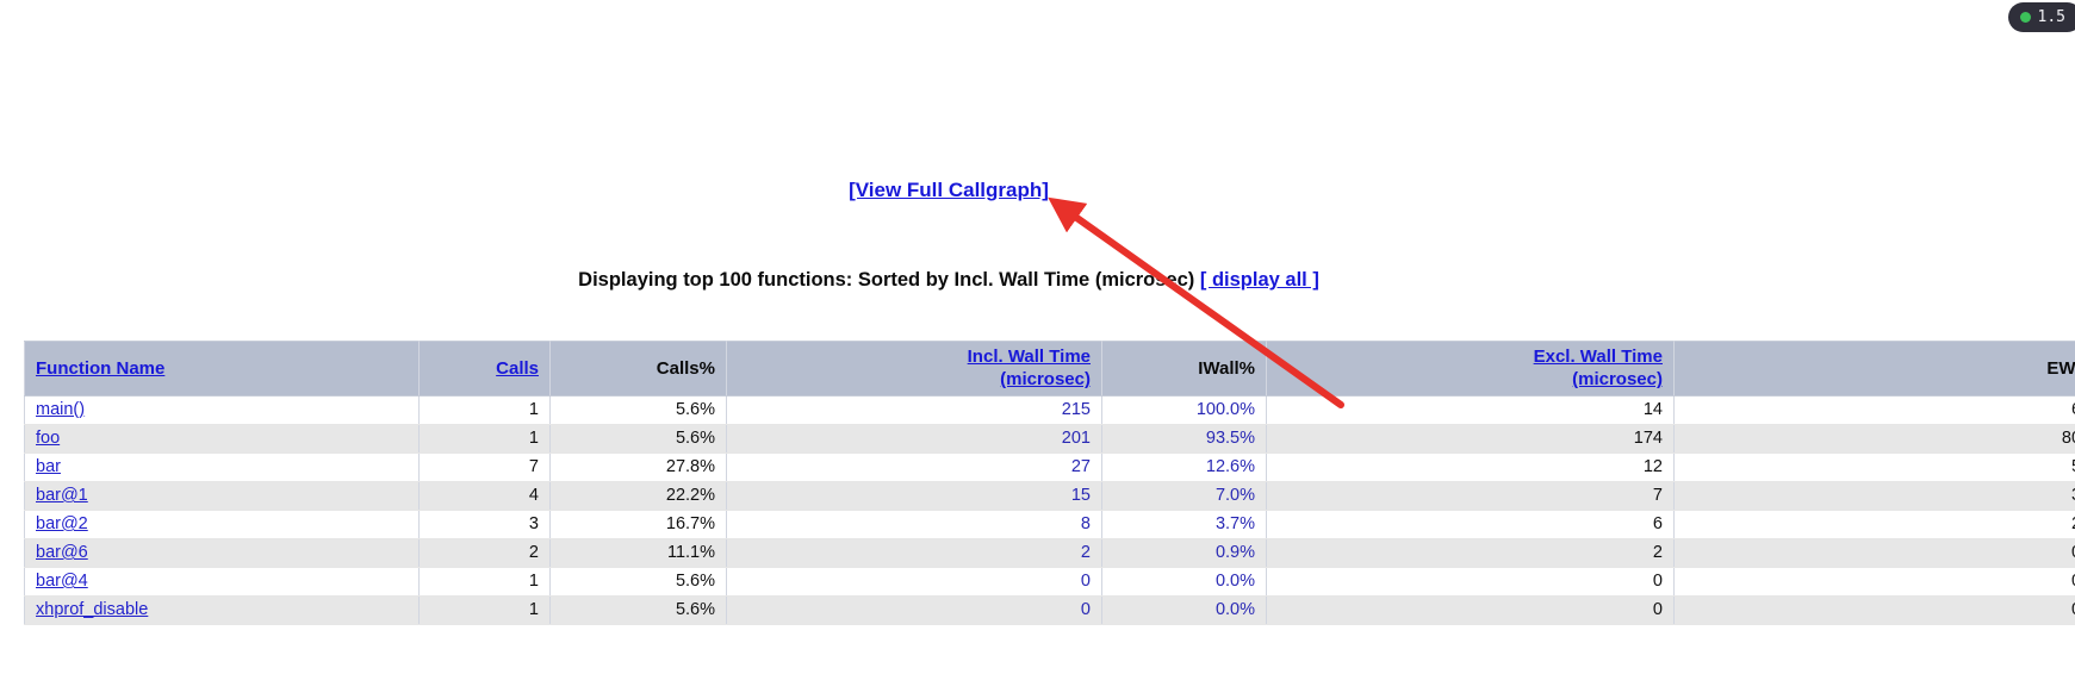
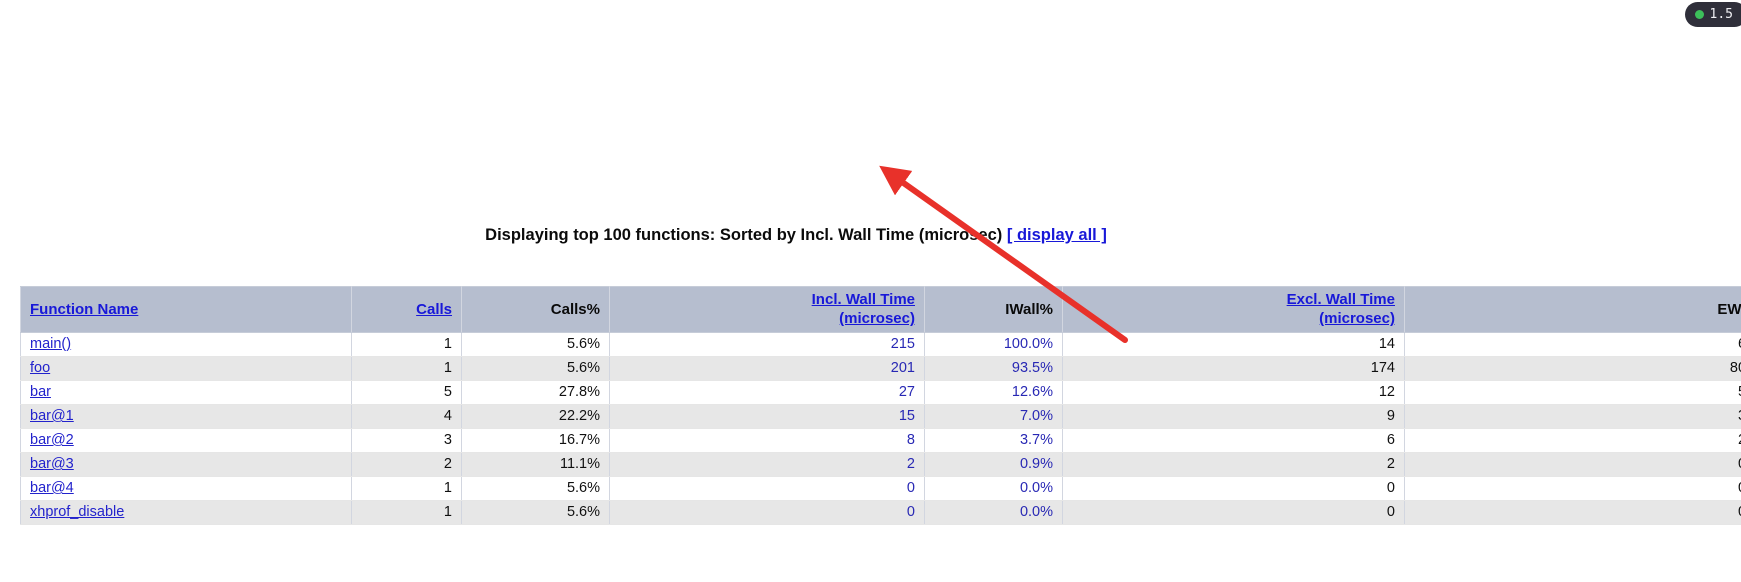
  1.5
- [View Full Callgraph]
  Displaying top 100 functions: Sorted by Incl. Wall Time (microec) [ display all ]
  Function Name	Calls	Calls%	Incl. Wall Time(microsec)	IWall%	Excl. Wall Time(microsec)	EW
  main()	1	5.6%	215	100.0%	14
  foo	1	5.6%	201	93.5%	174	8
- bar	7	27.8%	27	12.6%	12
+ bar	5	27.8%	27	12.6%	12
- bar@1	4	22.2%	15	7.0%	7
+ bar@1	4	22.2%	15	7.0%	9
  bar@2	3	16.7%	8	3.7%	6
- bar@6	2	11.1%	2	0.9%	2
+ bar@3	2	11.1%	2	0.9%	2
  bar@4	1	5.6%	0	0.0%	0
  xhprof_disable	1	5.6%	0	0.0%	0
